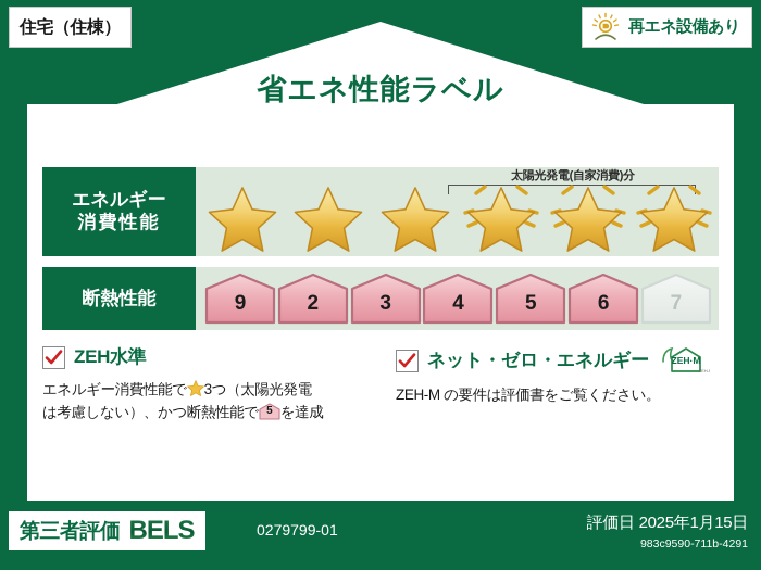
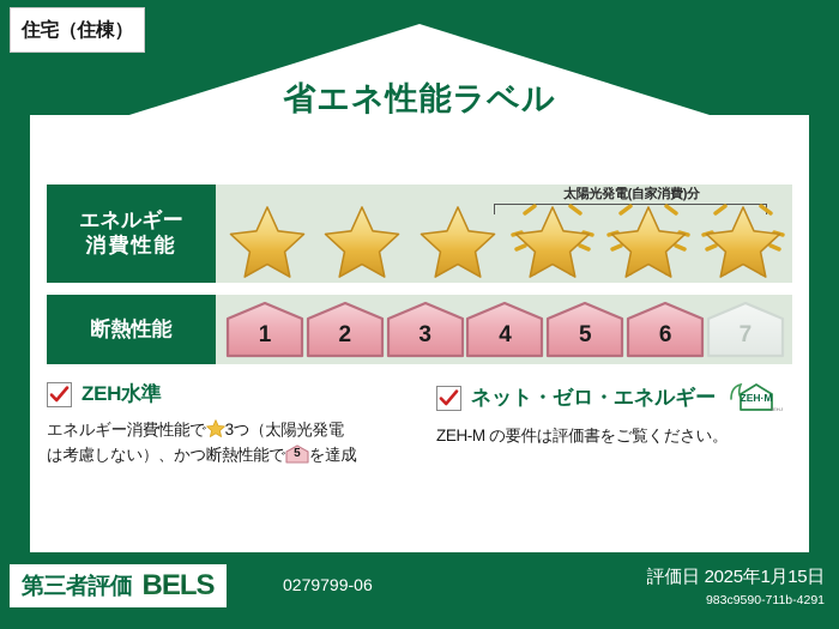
  住宅（住棟）
- 再エネ設備あり
  省エネ性能ラベル
  エネルギー
  消費性能
  太陽光発電(自家消費)分
  断熱性能
- 9
+ 1
  2
  3
  4
  5
  6
  7
  ZEH水準
  エネルギー消費性能で 3つ（太陽光発電
  は考慮しない）、かつ断熱性能で
  5
  を達成
  ネット・ゼロ・エネルギー
  ZEH·M
  ZEH-M の要件は評価書をご覧ください。
  第三者評価
  BELS
- 0279799-01
+ 0279799-06
  評価日 2025年1月15日
  983c9590-711b-4291
